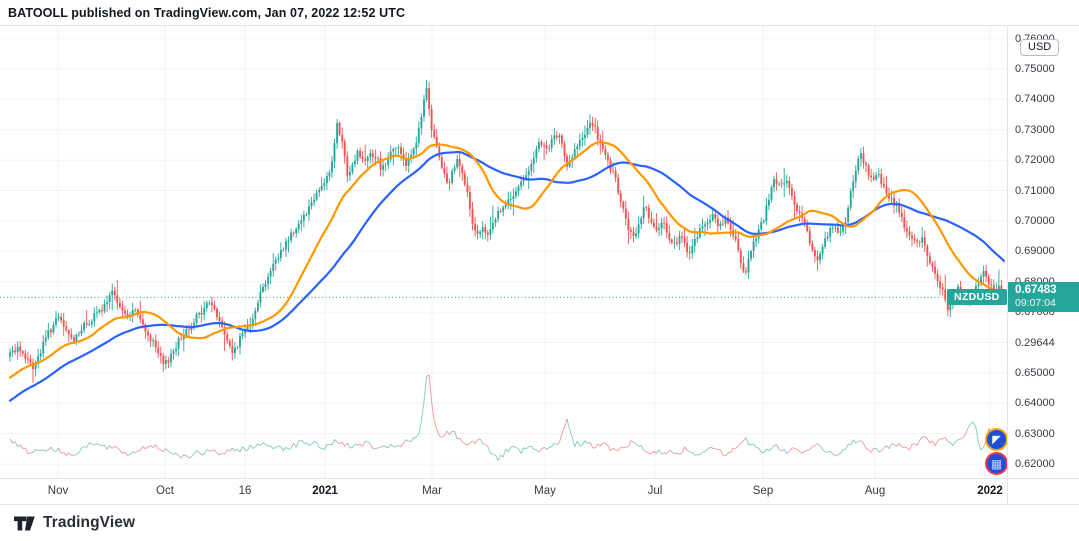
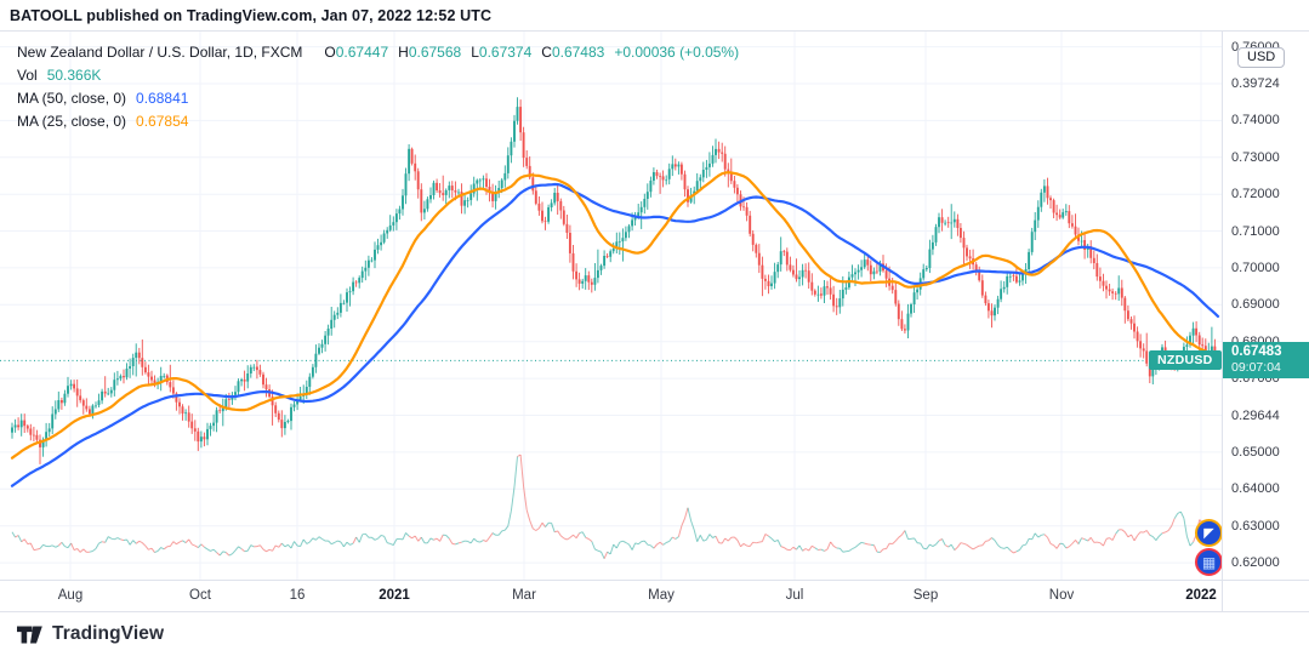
  BATOOLL published on TradingView.com, Jan 07, 2022 12:52 UTC
+ New Zealand Dollar / U.S. Dollar, 1D, FXCM
+ O0.67447 H0.67568 L0.67374 C0.67483
+ +0.00036 (+0.05%)
+ Vol
+ 50.366K
+ MA (50, close, 0)
+ 0.68841
+ MA (25, close, 0)
+ 0.67854
  NZDUSD
  ◤
  ▦
  USD
- 0.75000
+ 0.39724
  0.74000
  0.73000
  0.72000
  0.71000
  0.70000
  0.69000
  0.67000
  0.29644
  0.65000
  0.64000
  0.63000
  0.62000
  0.67483
  09:07:04
- Nov
+ Aug
  Oct
  16
  2021
  Mar
  May
  Jul
  Sep
- Aug
+ Nov
  2022
  TradingView
